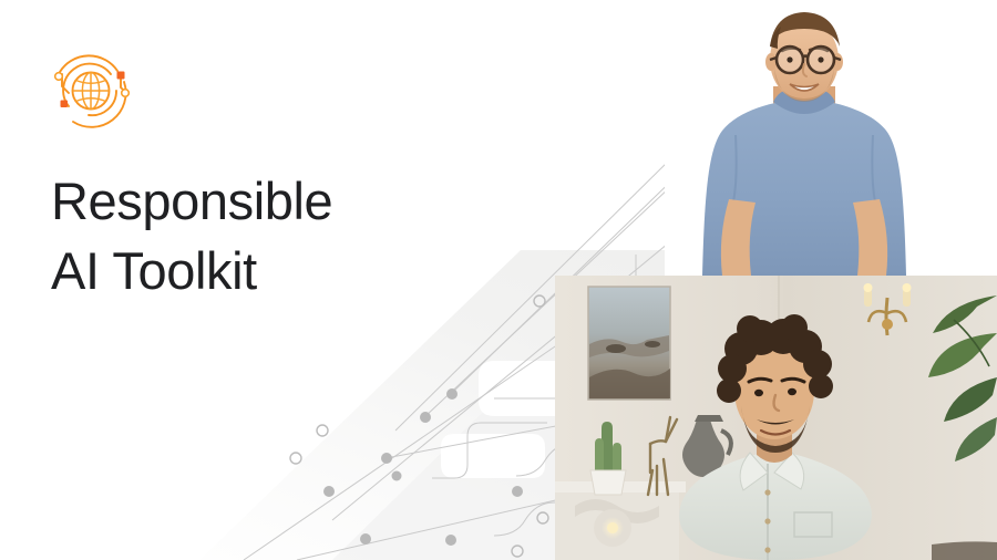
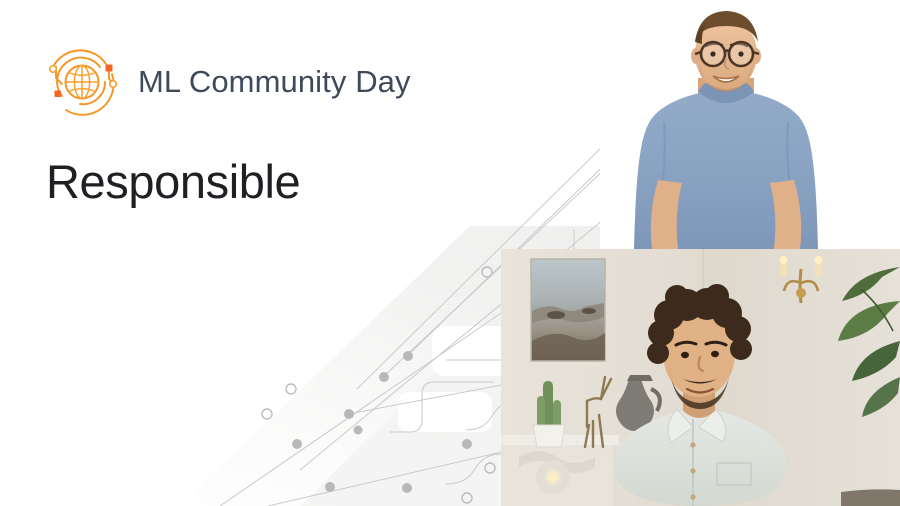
+ ML Community Day
  Responsible
- AI Toolkit
